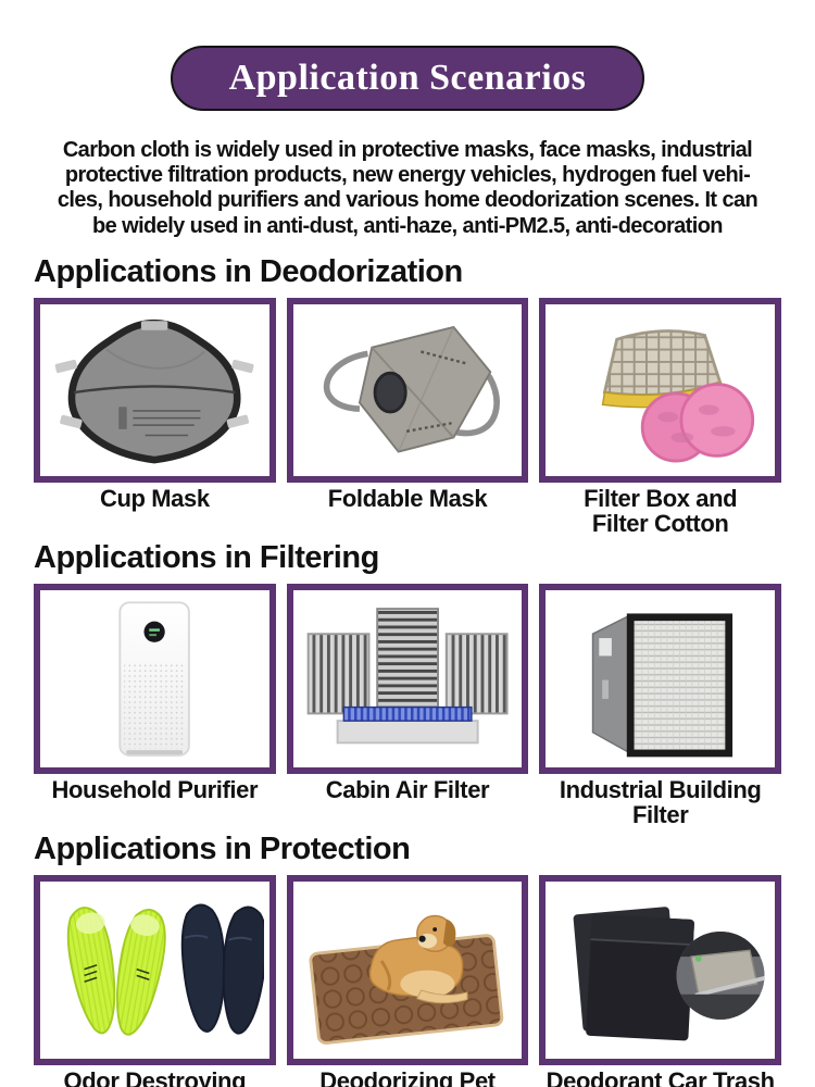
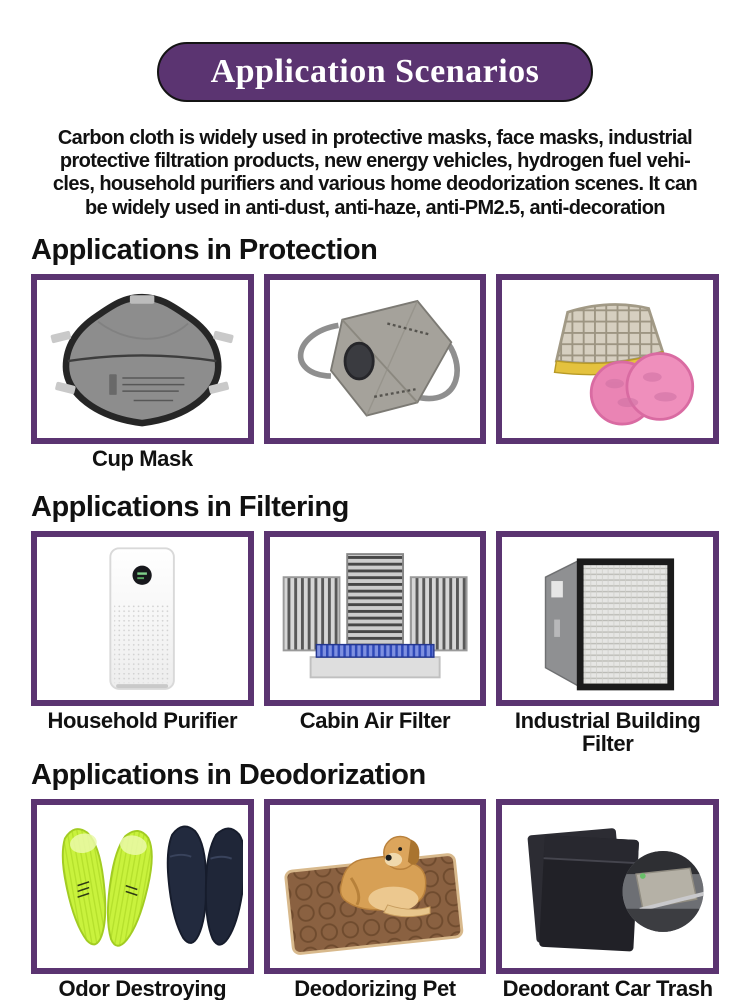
  Application Scenarios
  Carbon cloth is widely used in protective masks, face masks, industrial
  protective filtration products, new energy vehicles, hydrogen fuel vehi-
  cles, household purifiers and various home deodorization scenes. It can
  be widely used in anti-dust, anti-haze, anti-PM2.5, anti-decoration
- Applications in Deodorization
+ Applications in Protection
  Cup Mask
- Foldable Mask
- Filter Box and
- Filter Cotton
  Applications in Filtering
  Household Purifier
  Cabin Air Filter
  Industrial Building Filter
- Applications in Protection
+ Applications in Deodorization
  Odor Destroying
  Deodorizing Pet
  Deodorant Car Trash
